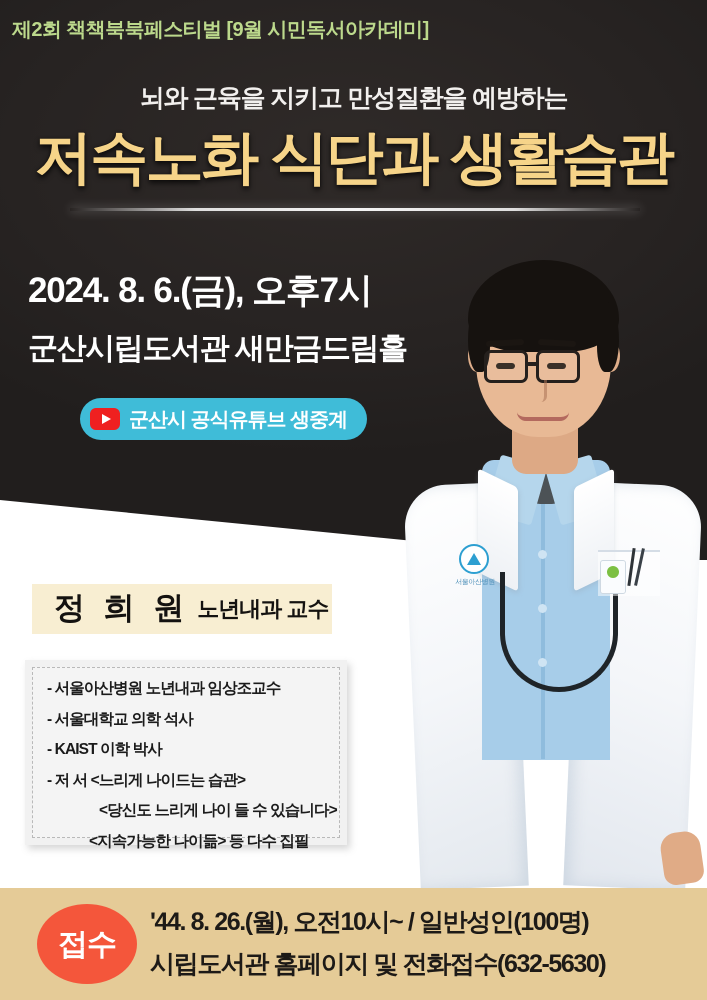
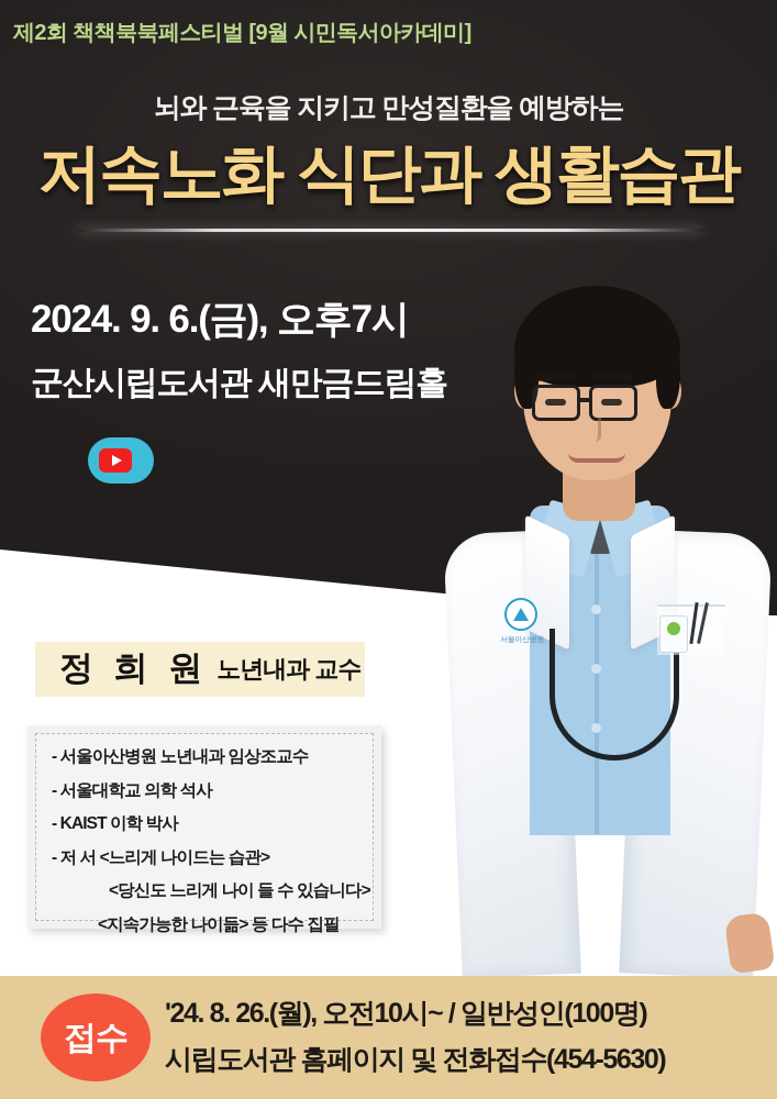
  제2회 책책북북페스티벌 [9월 시민독서아카데미]
  뇌와 근육을 지키고 만성질환을 예방하는
  저속노화 식단과 생활습관
- 2024. 8. 6.(금), 오후7시
+ 2024. 9. 6.(금), 오후7시
  군산시립도서관 새만금드림홀
- 군산시 공식유튜브 생중계
  정 희 원
  노년내과 교수
  - 서울아산병원 노년내과 임상조교수
  - 서울대학교 의학 석사
  - KAIST 이학 박사
  - 저 서 <느리게 나이드는 습관>
  <당신도 느리게 나이 들 수 있습니다>
  <지속가능한 나이듦> 등 다수 집필
  접수
- '44. 8. 26.(월), 오전10시~ / 일반성인(100명)
+ '24. 8. 26.(월), 오전10시~ / 일반성인(100명)
- 시립도서관 홈페이지 및 전화접수(632-5630)
+ 시립도서관 홈페이지 및 전화접수(454-5630)
